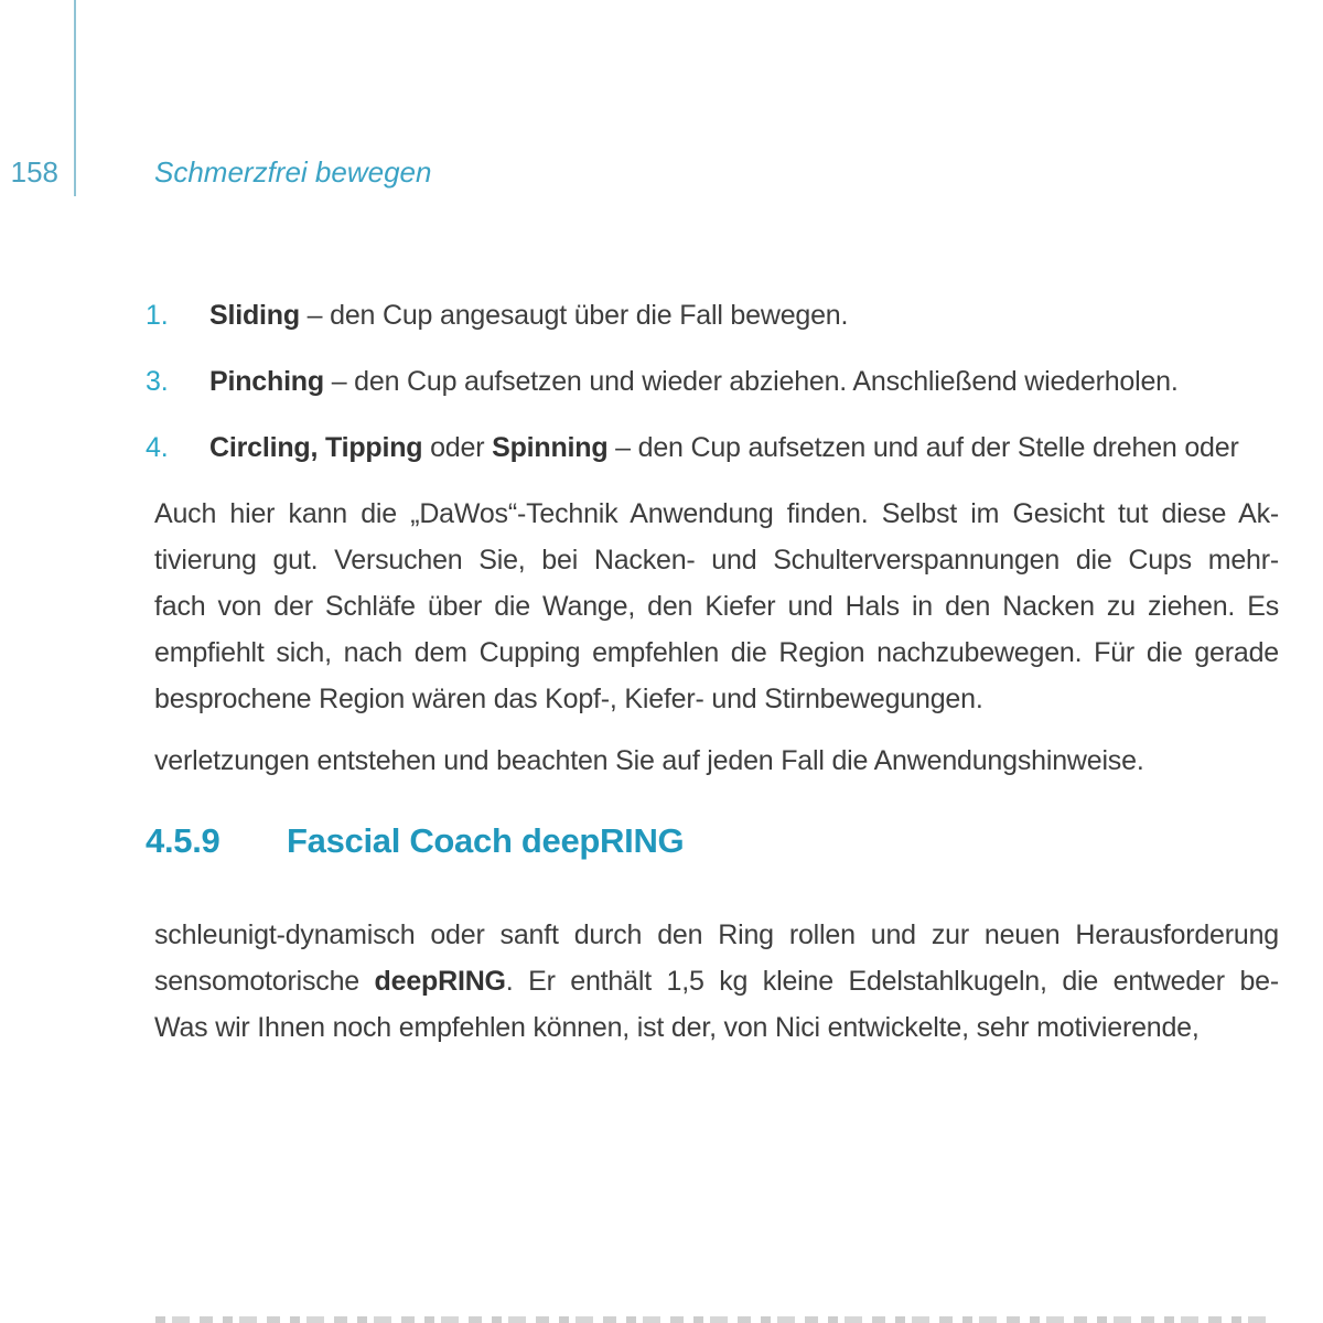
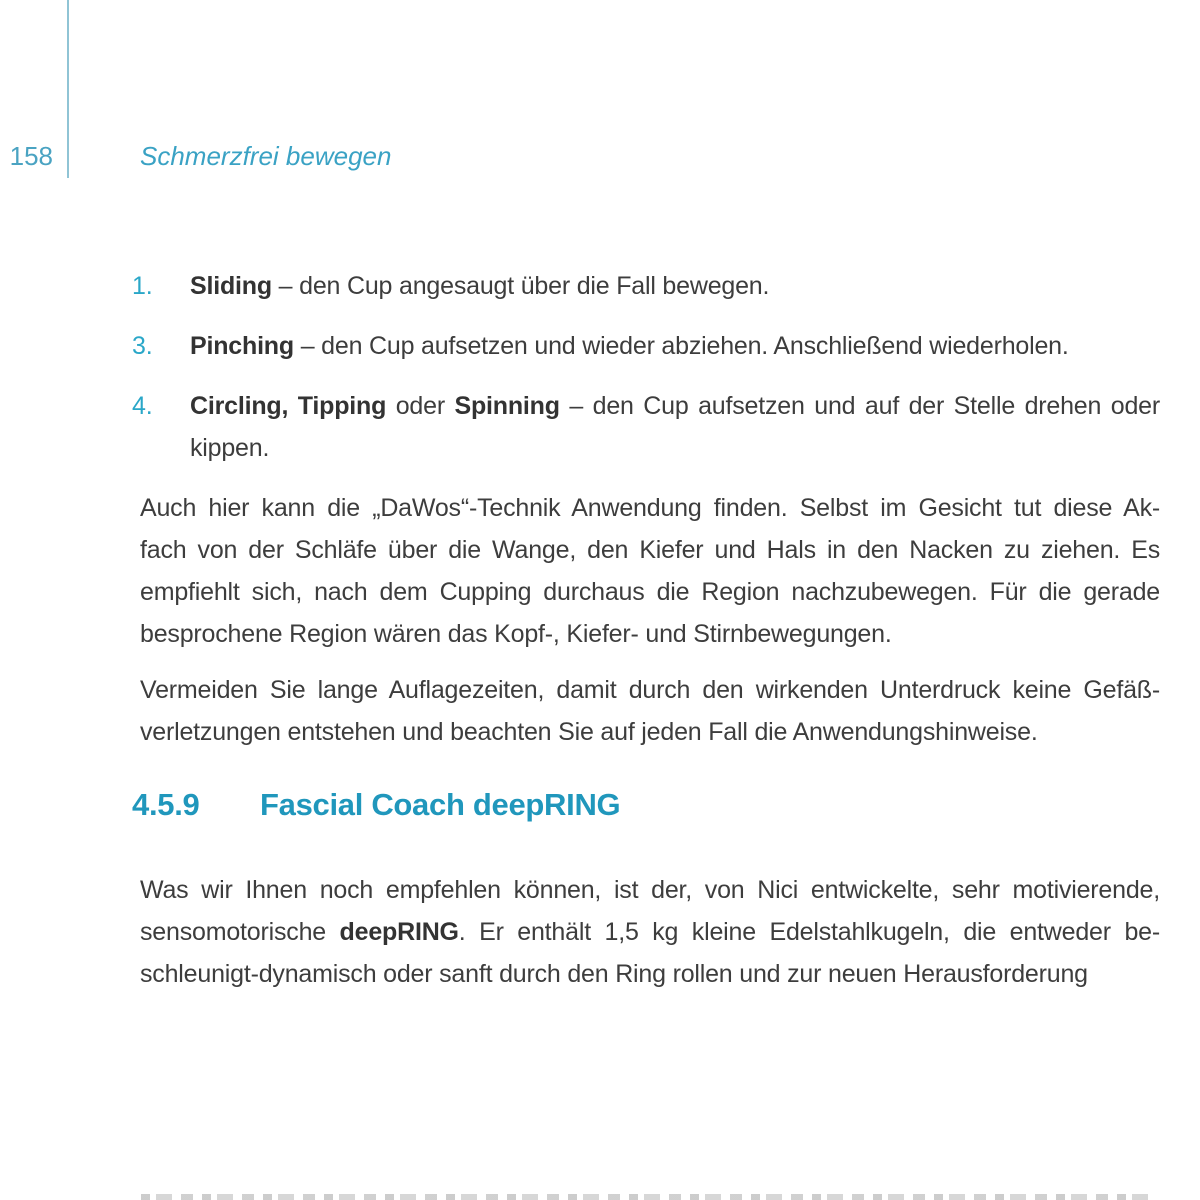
  158
  Schmerzfrei bewegen
  1.
  Sliding – den Cup angesaugt über die Fall bewegen.
  3.
  Pinching – den Cup aufsetzen und wieder abziehen. Anschließend wiederholen.
  4.
  Circling, Tipping oder Spinning – den Cup aufsetzen und auf der Stelle drehen oder
+ kippen.
  Auch hier kann die „DaWos“-Technik Anwendung finden. Selbst im Gesicht tut diese Ak-
- tivierung gut. Versuchen Sie, bei Nacken- und Schulterverspannungen die Cups mehr-
  fach von der Schläfe über die Wange, den Kiefer und Hals in den Nacken zu ziehen. Es
- empfiehlt sich, nach dem Cupping empfehlen die Region nachzubewegen. Für die gerade
+ empfiehlt sich, nach dem Cupping durchaus die Region nachzubewegen. Für die gerade
  besprochene Region wären das Kopf-, Kiefer- und Stirnbewegungen.
+ Vermeiden Sie lange Auflagezeiten, damit durch den wirkenden Unterdruck keine Gefäß-
  verletzungen entstehen und beachten Sie auf jeden Fall die Anwendungshinweise.
  4.5.9
  Fascial Coach deepRING
- schleunigt-dynamisch oder sanft durch den Ring rollen und zur neuen Herausforderung
+ Was wir Ihnen noch empfehlen können, ist der, von Nici entwickelte, sehr motivierende,
  sensomotorische deepRING. Er enthält 1,5 kg kleine Edelstahlkugeln, die entweder be-
- Was wir Ihnen noch empfehlen können, ist der, von Nici entwickelte, sehr motivierende,
+ schleunigt-dynamisch oder sanft durch den Ring rollen und zur neuen Herausforderung
